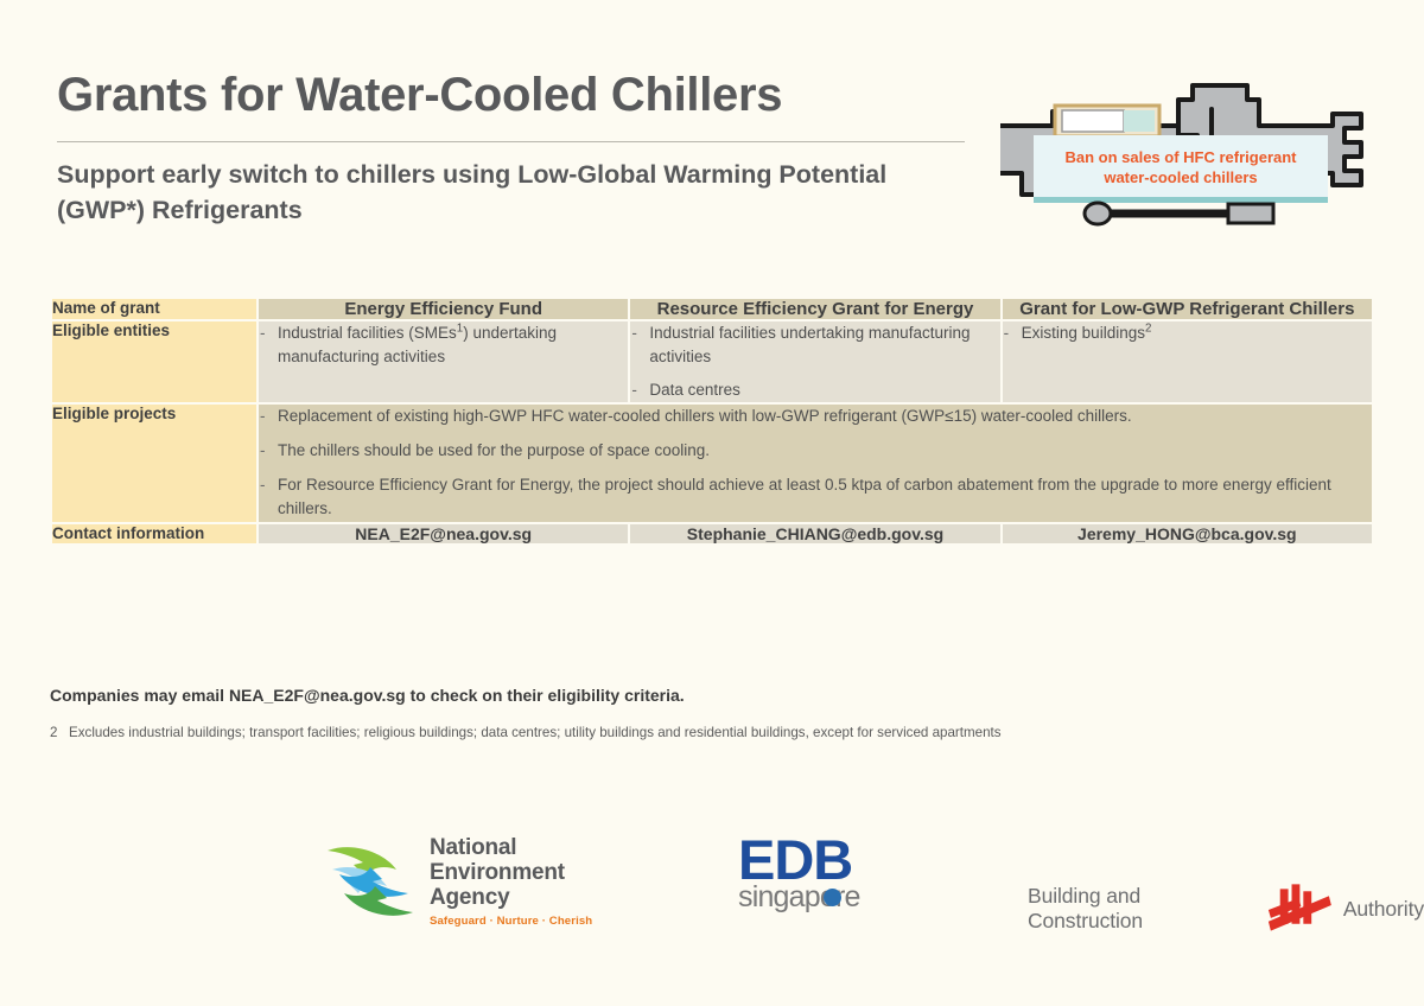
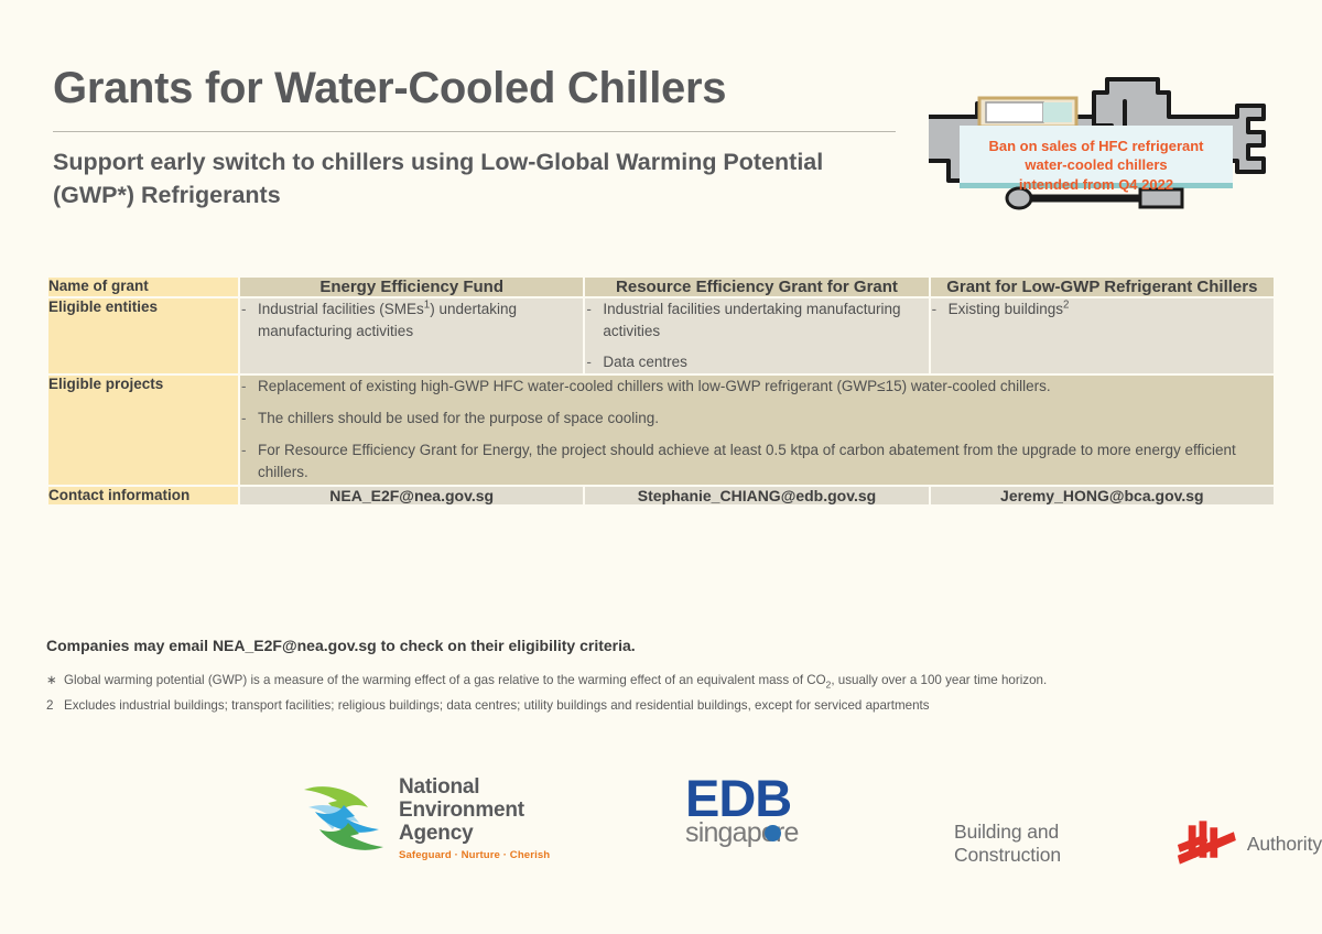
  Grants for Water-Cooled Chillers
  Support early switch to chillers using Low-Global Warming Potential (GWP*) Refrigerants
  Ban on sales of HFC refrigerant
  water-cooled chillers
+ intended from Q4 2022
- Name of grant	Energy Efficiency Fund	Resource Efficiency Grant for Energy	Grant for Low-GWP Refrigerant Chillers
+ Name of grant	Energy Efficiency Fund	Resource Efficiency Grant for Grant	Grant for Low-GWP Refrigerant Chillers
  Eligible entities	Industrial facilities (SMEs1) undertaking manufacturing activities	Industrial facilities undertaking manufacturing activitiesData centres	Existing buildings2
  Eligible projects	Replacement of existing high-GWP HFC water-cooled chillers with low-GWP refrigerant (GWP≤15) water-cooled chillers.The chillers should be used for the purpose of space cooling.For Resource Efficiency Grant for Energy, the project should achieve at least 0.5 ktpa of carbon abatement from the upgrade to more energy efficient chillers.
  Contact information	NEA_E2F@nea.gov.sg	Stephanie_CHIANG@edb.gov.sg	Jeremy_HONG@bca.gov.sg
  Companies may email NEA_E2F@nea.gov.sg to check on their eligibility criteria.
+ ∗
+ Global warming potential (GWP) is a measure of the warming effect of a gas relative to the warming effect of an equivalent mass of CO2, usually over a 100 year time horizon.
  2
  Excludes industrial buildings; transport facilities; religious buildings; data centres; utility buildings and residential buildings, except for serviced apartments
  National
  Environment
  Agency
  Safeguard · Nurture · Cherish
  EDB
  singape
  Building and Construction
  Authority
